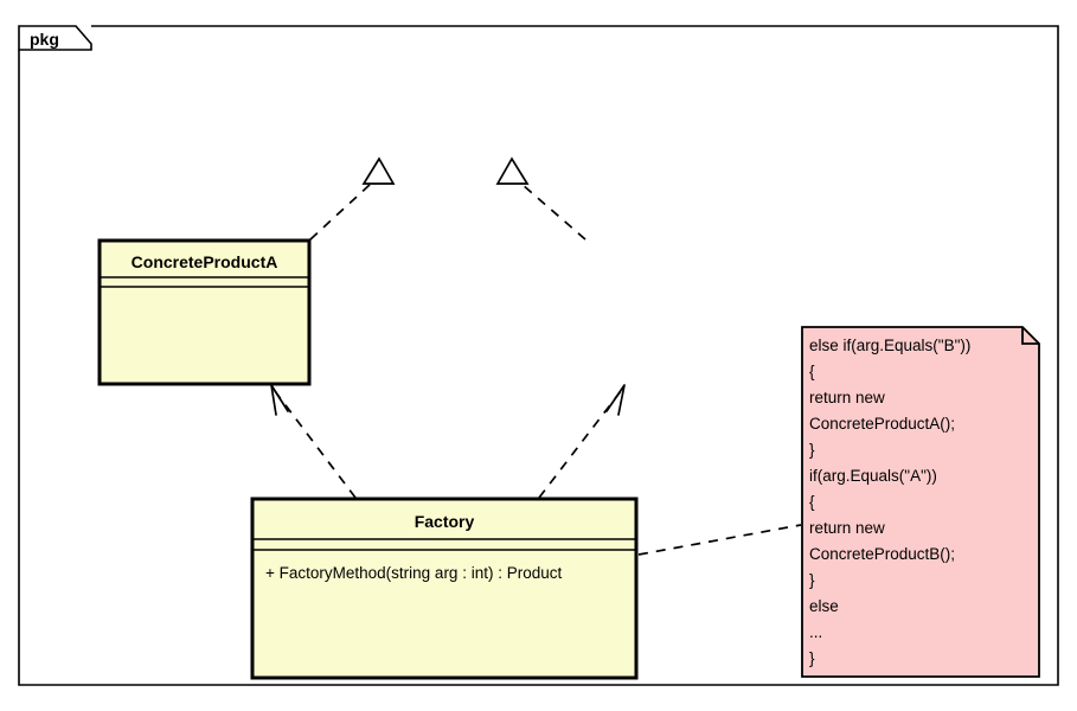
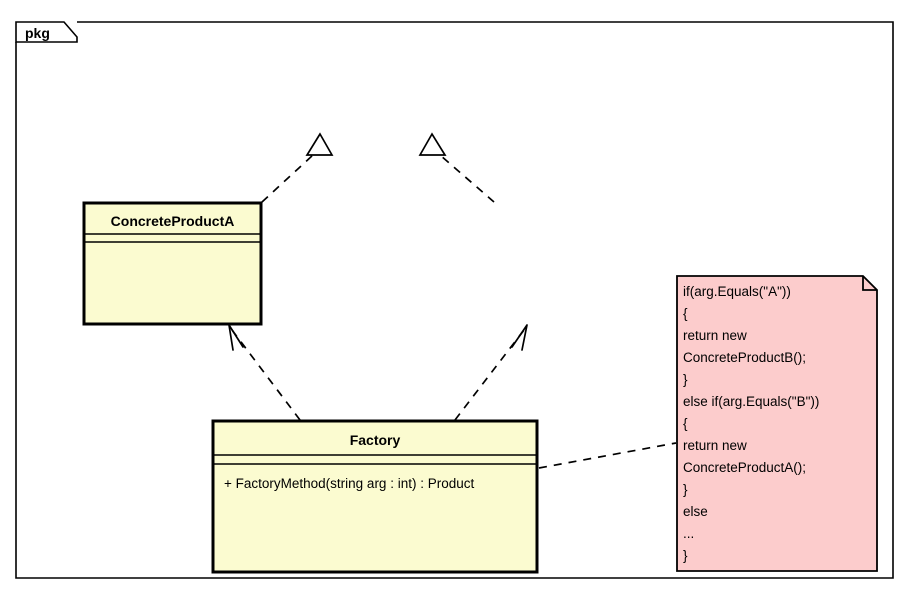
  pkg
  ConcreteProductA
- else if(arg.Equals("B"))
+ if(arg.Equals("A"))
  {
  return new
- ConcreteProductA();
+ ConcreteProductB();
  }
- if(arg.Equals("A"))
+ else if(arg.Equals("B"))
  {
  return new
- ConcreteProductB();
+ ConcreteProductA();
  }
  else
  ...
  }
  Factory
  + FactoryMethod(string arg : int) : Product
